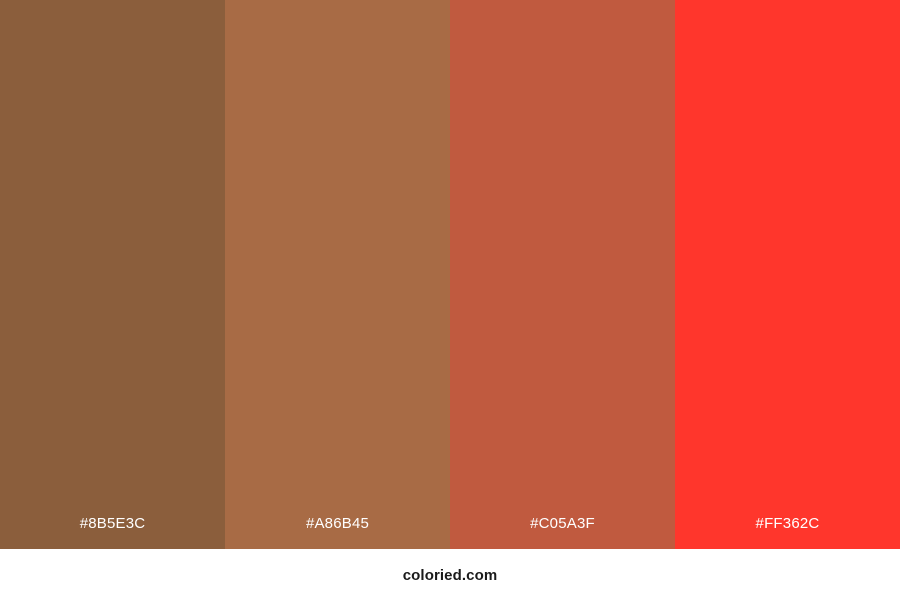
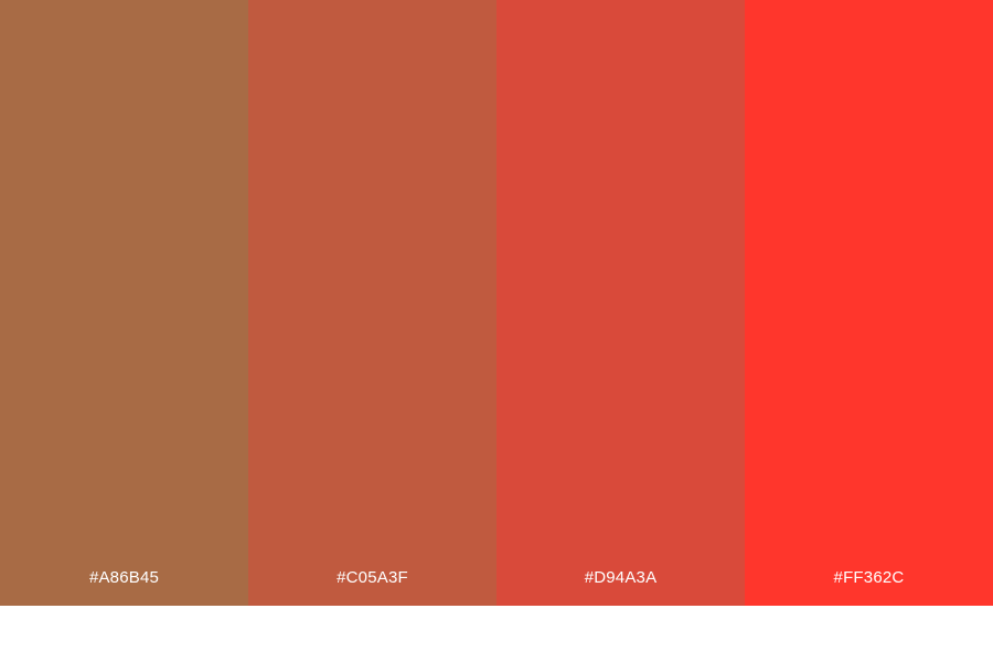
- #8B5E3C
  #A86B45
  #C05A3F
+ #D94A3A
  #FF362C
- coloried.com
